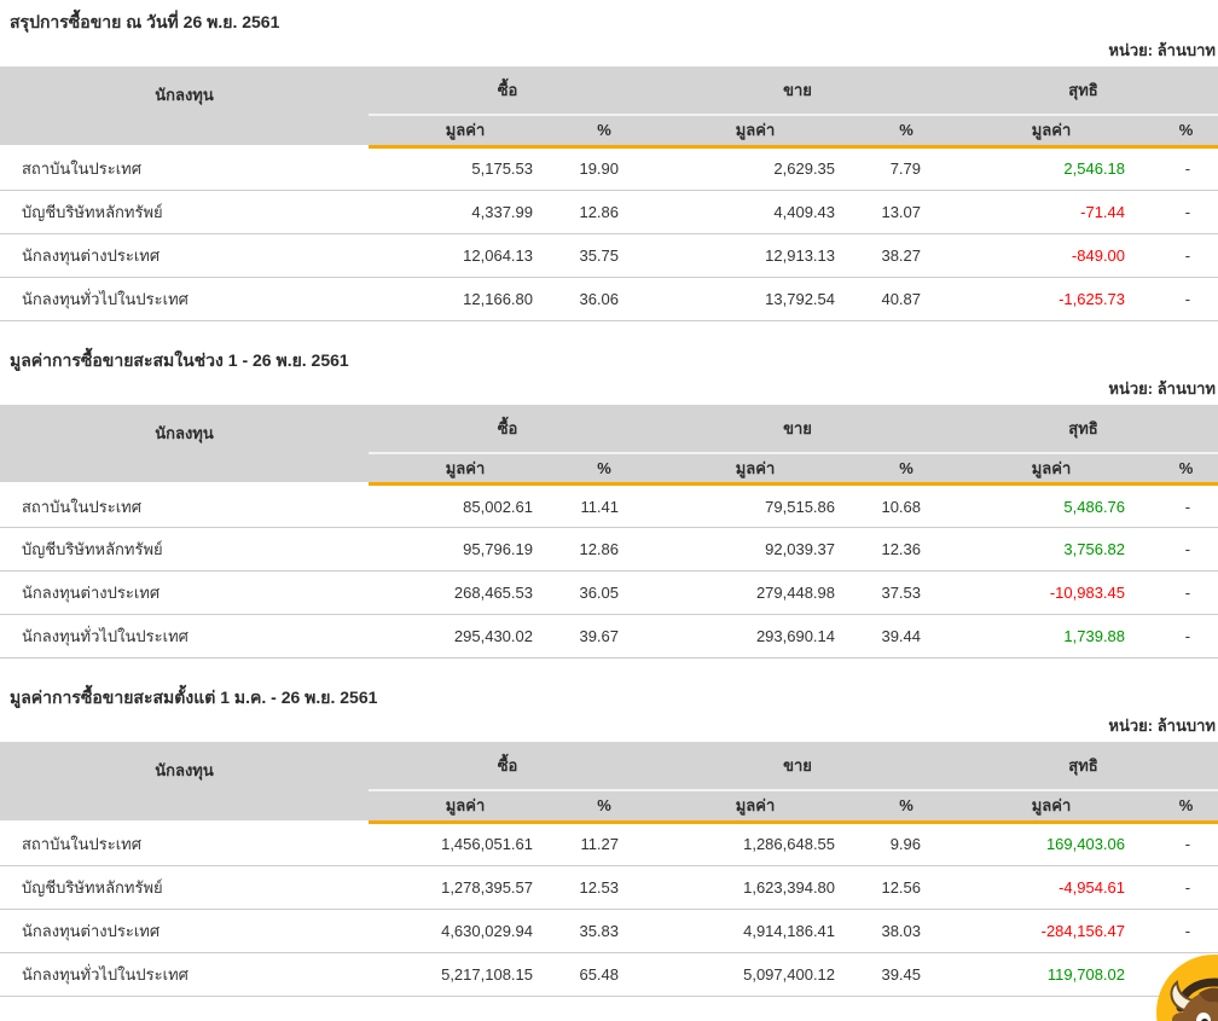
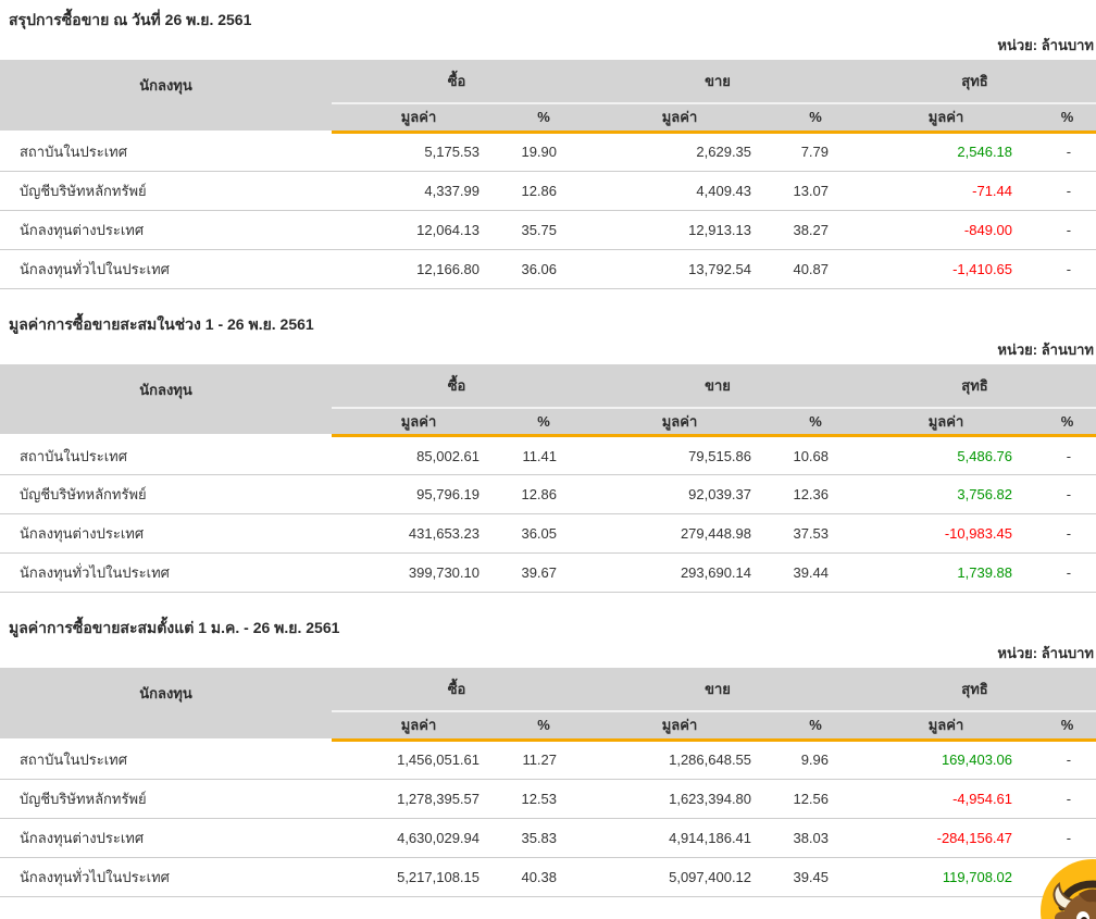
  สรุปการซื้อขาย ณ วันที่ 26 พ.ย. 2561
  หน่วย: ล้านบาท
  นักลงทุน	ซื้อ	ขาย	สุทธิ
  มูลค่า	%	มูลค่า	%	มูลค่า	%
  สถาบันในประเทศ	5,175.53	19.90	2,629.35	7.79	2,546.18	-
  บัญชีบริษัทหลักทรัพย์	4,337.99	12.86	4,409.43	13.07	-71.44	-
  นักลงทุนต่างประเทศ	12,064.13	35.75	12,913.13	38.27	-849.00	-
- นักลงทุนทั่วไปในประเทศ	12,166.80	36.06	13,792.54	40.87	-1,625.73	-
+ นักลงทุนทั่วไปในประเทศ	12,166.80	36.06	13,792.54	40.87	-1,410.65	-
  มูลค่าการซื้อขายสะสมในช่วง 1 - 26 พ.ย. 2561
  หน่วย: ล้านบาท
  นักลงทุน	ซื้อ	ขาย	สุทธิ
  มูลค่า	%	มูลค่า	%	มูลค่า	%
  สถาบันในประเทศ	85,002.61	11.41	79,515.86	10.68	5,486.76	-
  บัญชีบริษัทหลักทรัพย์	95,796.19	12.86	92,039.37	12.36	3,756.82	-
- นักลงทุนต่างประเทศ	268,465.53	36.05	279,448.98	37.53	-10,983.45	-
+ นักลงทุนต่างประเทศ	431,653.23	36.05	279,448.98	37.53	-10,983.45	-
- นักลงทุนทั่วไปในประเทศ	295,430.02	39.67	293,690.14	39.44	1,739.88	-
+ นักลงทุนทั่วไปในประเทศ	399,730.10	39.67	293,690.14	39.44	1,739.88	-
  มูลค่าการซื้อขายสะสมตั้งแต่ 1 ม.ค. - 26 พ.ย. 2561
  หน่วย: ล้านบาท
  นักลงทุน	ซื้อ	ขาย	สุทธิ
  มูลค่า	%	มูลค่า	%	มูลค่า	%
  สถาบันในประเทศ	1,456,051.61	11.27	1,286,648.55	9.96	169,403.06	-
  บัญชีบริษัทหลักทรัพย์	1,278,395.57	12.53	1,623,394.80	12.56	-4,954.61	-
  นักลงทุนต่างประเทศ	4,630,029.94	35.83	4,914,186.41	38.03	-284,156.47	-
- นักลงทุนทั่วไปในประเทศ	5,217,108.15	65.48	5,097,400.12	39.45	119,708.02
+ นักลงทุนทั่วไปในประเทศ	5,217,108.15	40.38	5,097,400.12	39.45	119,708.02
